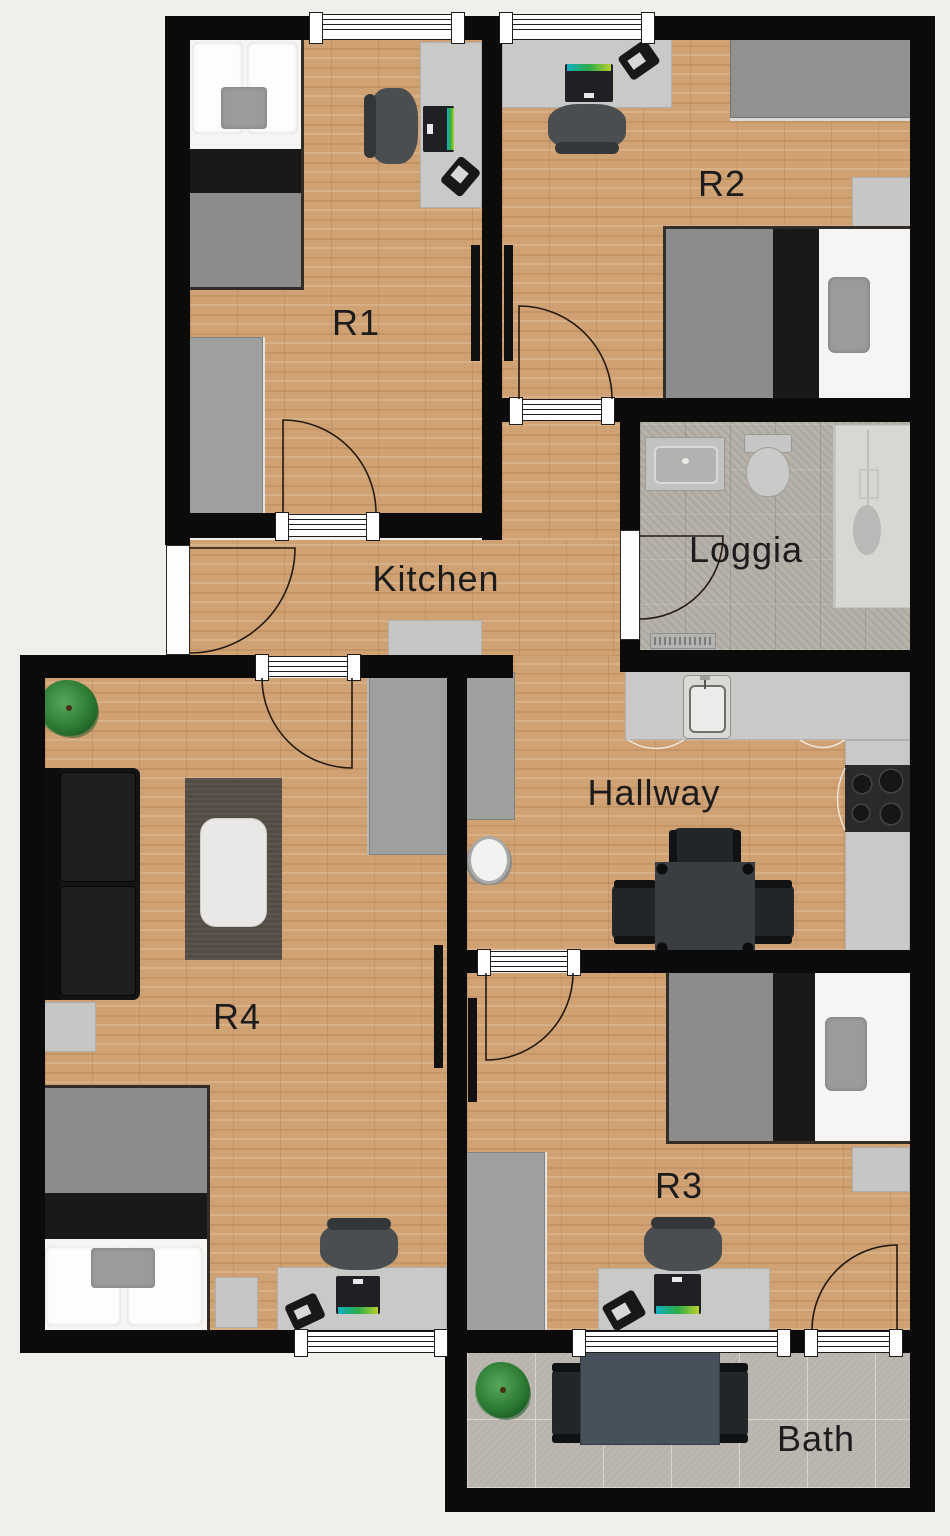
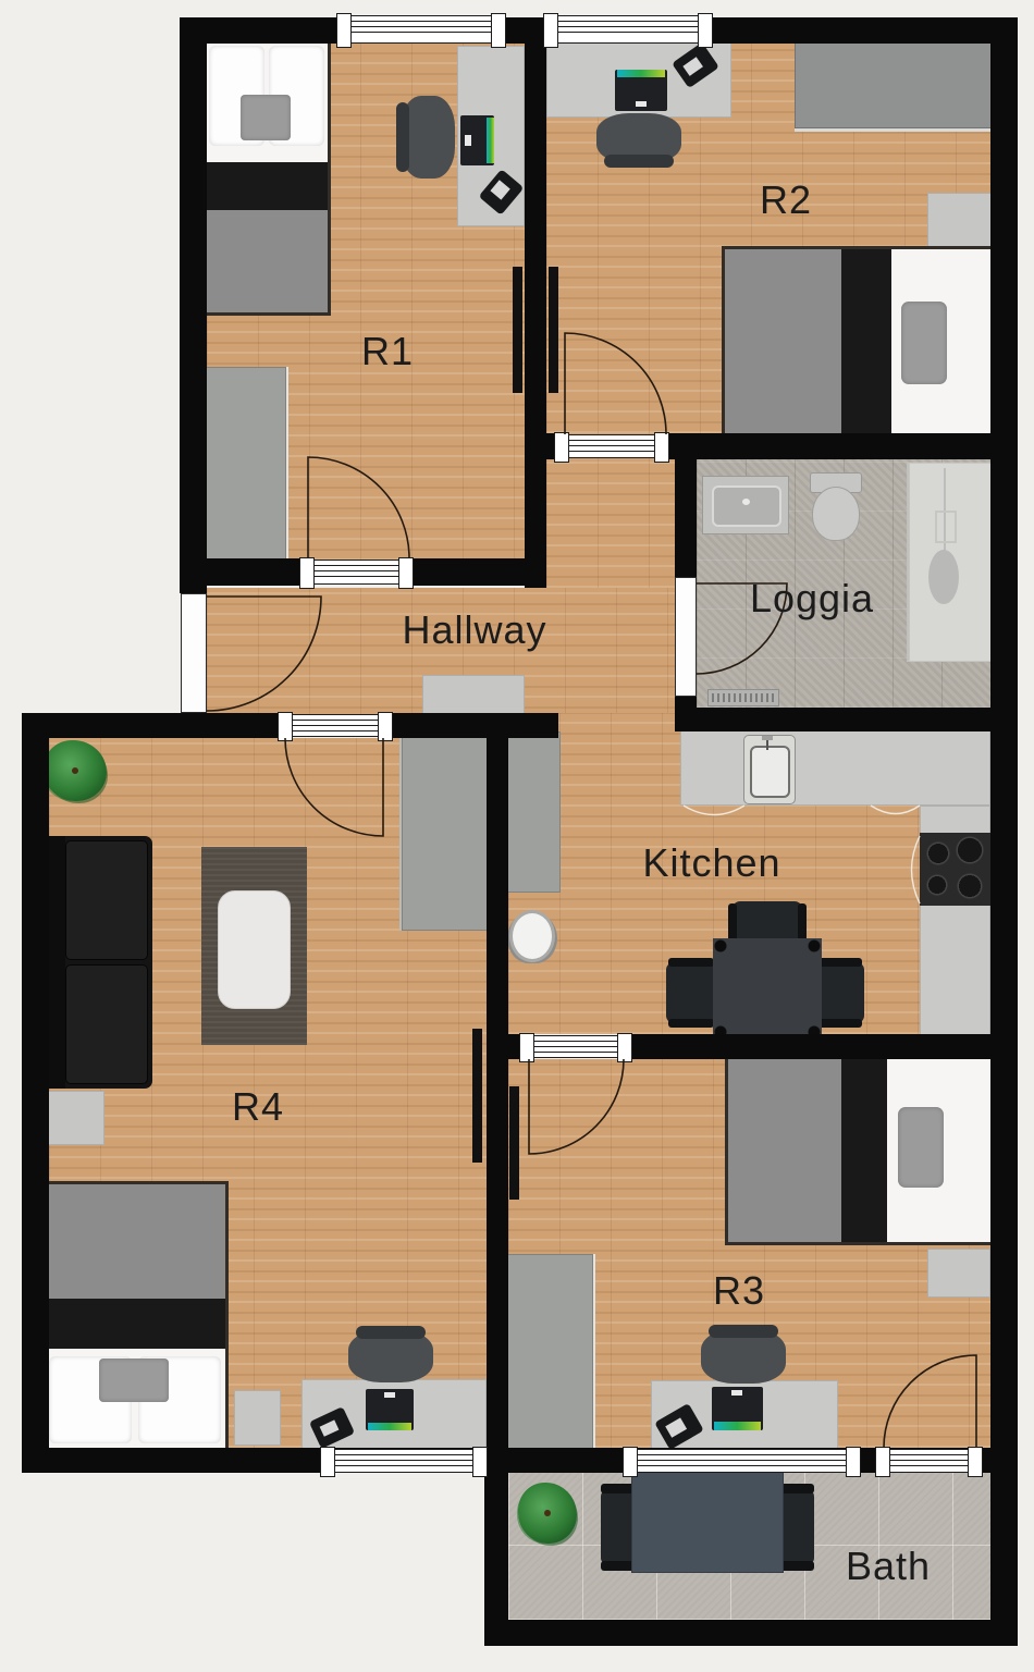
  R1
  R2
- Kitchen
+ Hallway
  Loggia
- Hallway
+ Kitchen
  R4
  R3
  Bath
